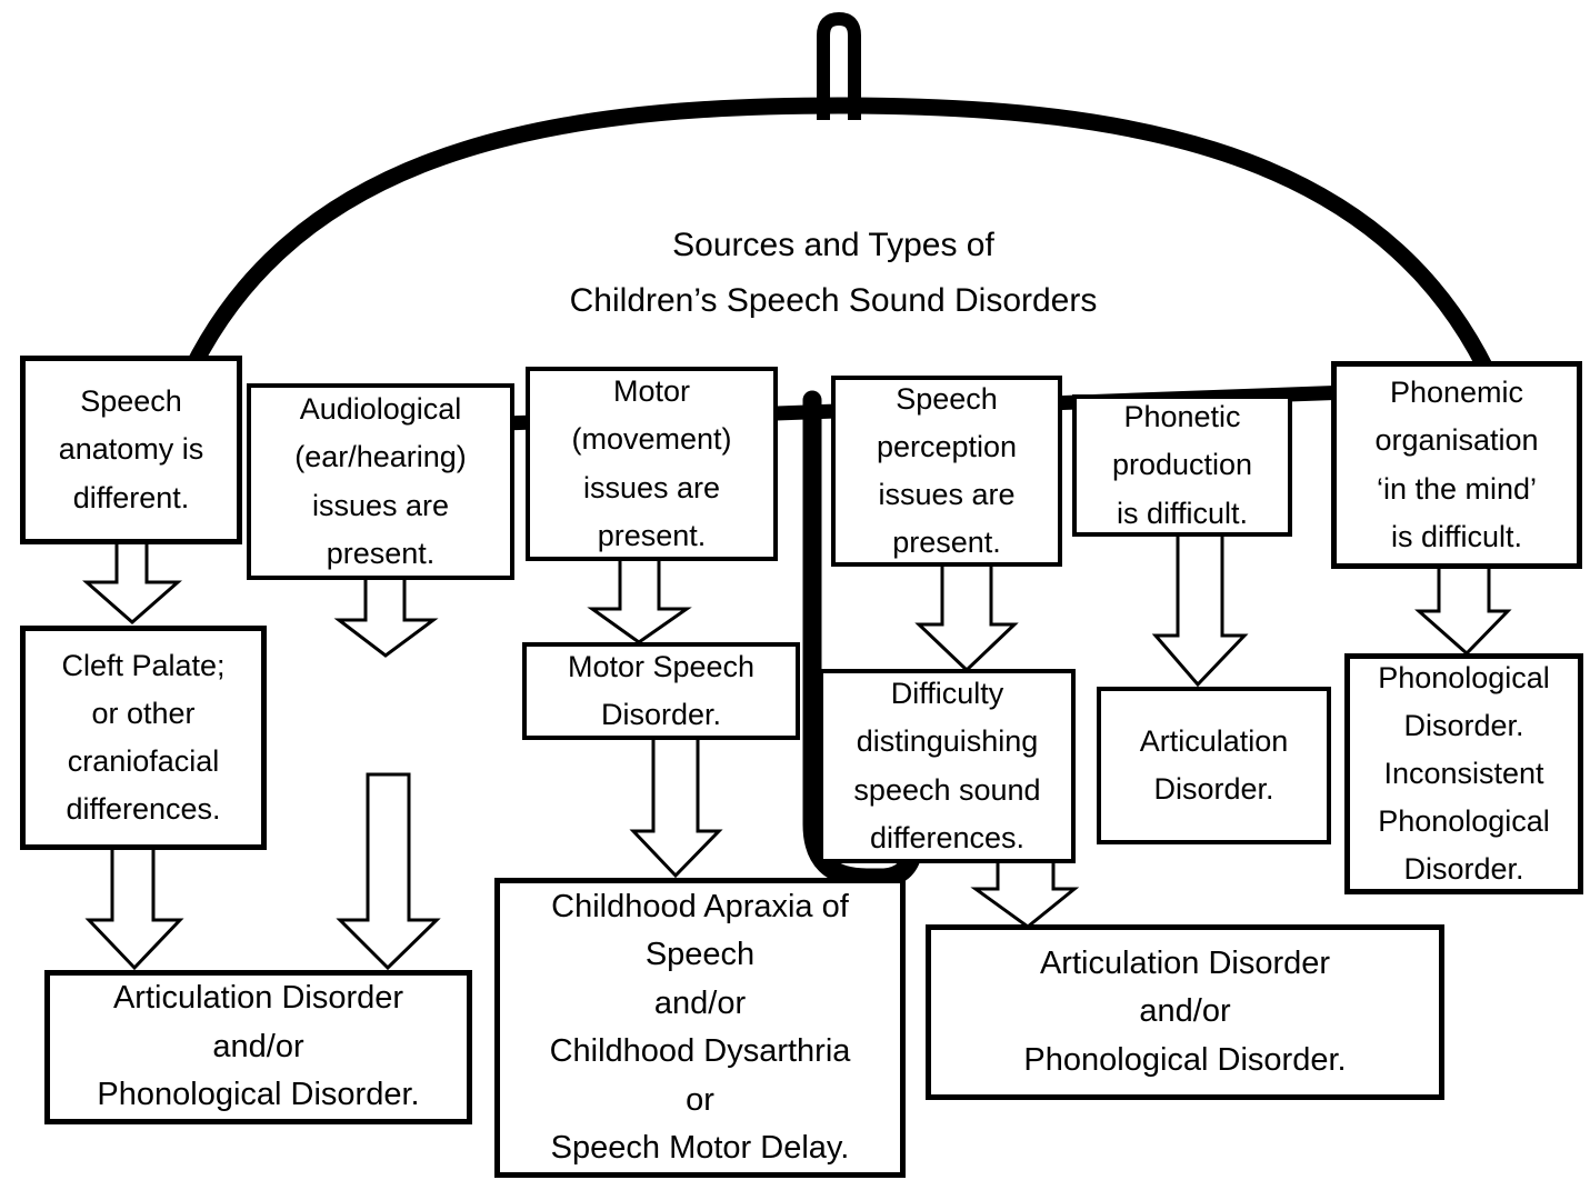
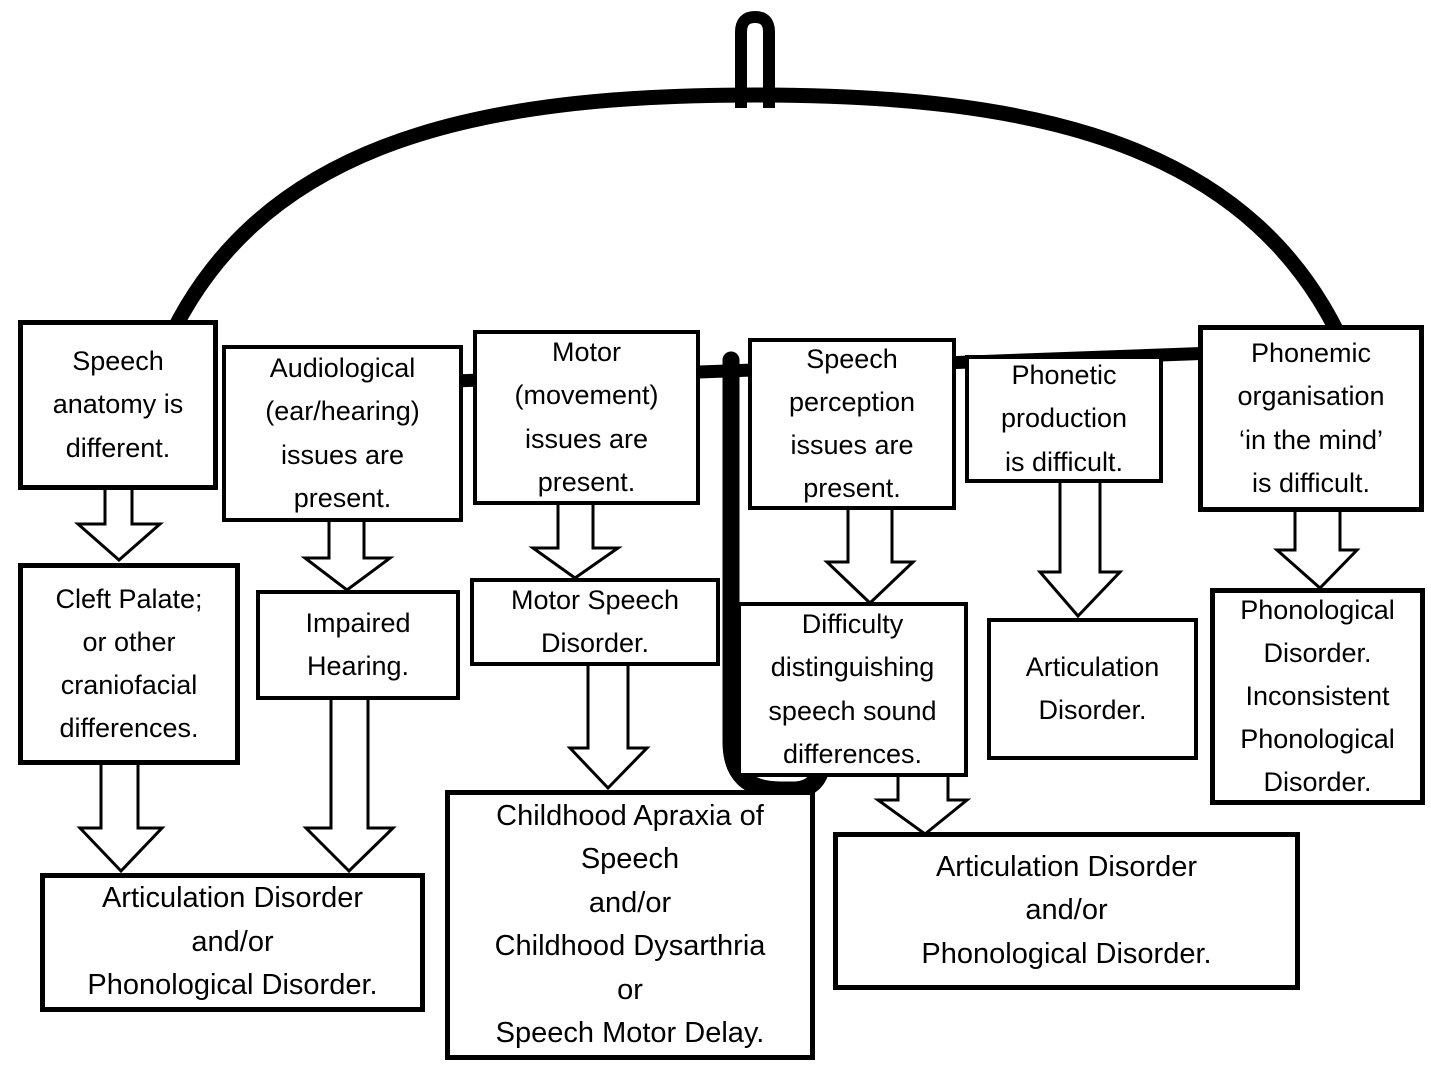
- Sources and Types of
- Children’s Speech Sound Disorders
  Speech
  anatomy is
  different.
  Audiological
  (ear/hearing)
  issues are
  present.
  Motor
  (movement)
  issues are
  present.
  Speech
  perception
  issues are
  present.
  Phonetic
  production
  is difficult.
  Phonemic
  organisation
  ‘in the mind’
  is difficult.
  Cleft Palate;
  or other
  craniofacial
  differences.
+ Impaired
+ Hearing.
  Motor Speech
  Disorder.
  Difficulty
  distinguishing
  speech sound
  differences.
  Articulation
  Disorder.
  Phonological
  Disorder.
  Inconsistent
  Phonological
  Disorder.
  Articulation Disorder
  and/or
  Phonological Disorder.
  Childhood Apraxia of
  Speech
  and/or
  Childhood Dysarthria
  or
  Speech Motor Delay.
  Articulation Disorder
  and/or
  Phonological Disorder.
